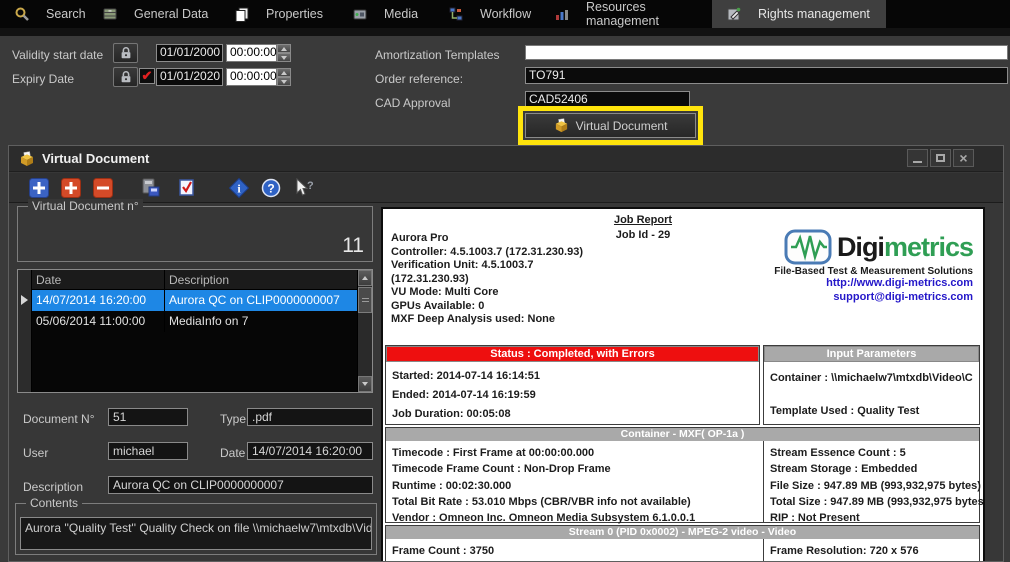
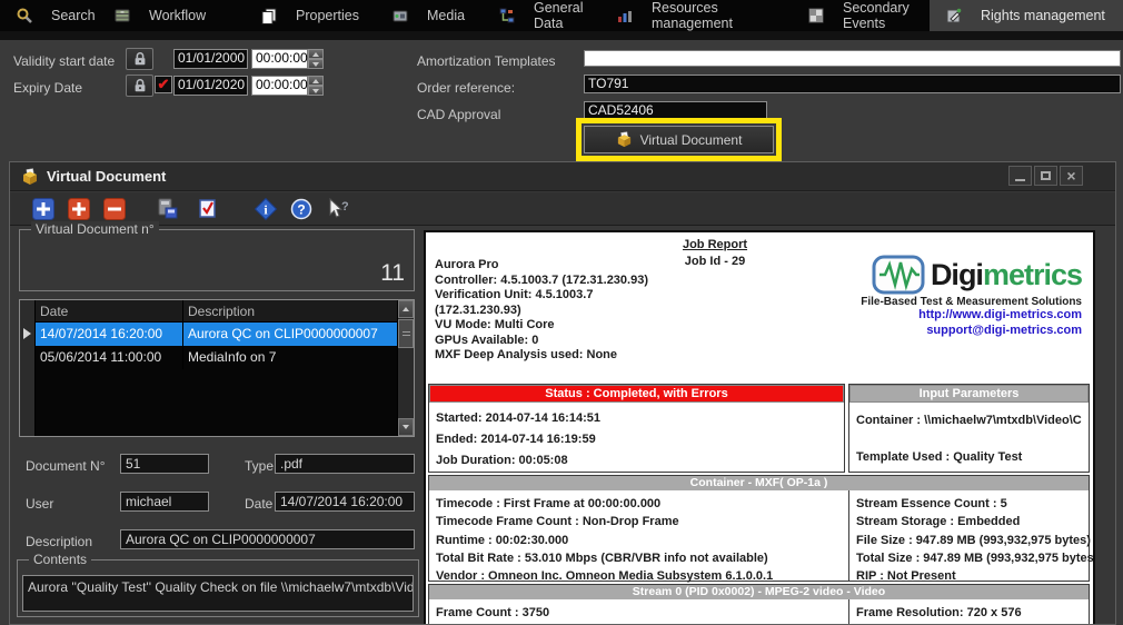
  Search
- General Data
+ Workflow
  Properties
  Media
- Workflow
+ General Data
  Resources management
+ Secondary Events
  Rights management
  Validity start date
  01/01/2000
  00:00:00
  Expiry Date
  ✔
  01/01/2020
  00:00:00
  Amortization Templates
  Order reference:
  TO791
  CAD Approval
  CAD52406
  Virtual Document
  Virtual Document
  ×
  i
  ?
  ?
  Virtual Document n°
  11
  Date
  Description
  14/07/2014 16:20:00
  Aurora QC on CLIP0000000007
  05/06/2014 11:00:00
  MediaInfo on 7
  Document N°
  51
  Type
  .pdf
  User
  michael
  Date
  14/07/2014 16:20:00
  Description
  Aurora QC on CLIP0000000007
  Contents
  Aurora ''Quality Test'' Quality Check on file \\michaelw7\mtxdb\Vid
  Job Report
  Job Id - 29
  Aurora Pro
  Controller: 4.5.1003.7 (172.31.230.93)
  Verification Unit: 4.5.1003.7
  (172.31.230.93)
  VU Mode: Multi Core
  GPUs Available: 0
  MXF Deep Analysis used: None
  Digimetrics
  File-Based Test & Measurement Solutions
  http://www.digi-metrics.com
  support@digi-metrics.com
  Status : Completed, with Errors
  Started: 2014-07-14 16:14:51
  Ended: 2014-07-14 16:19:59
  Job Duration: 00:05:08
  Input Parameters
  Template Used : Quality Test
  Container - MXF( OP-1a )
  Timecode : First Frame at 00:00:00.000
  Timecode Frame Count : Non-Drop Frame
  Runtime : 00:02:30.000
  Total Bit Rate : 53.010 Mbps (CBR/VBR info not available)
  Vendor : Omneon Inc. Omneon Media Subsystem 6.1.0.0.1
  Stream Essence Count : 5
  Stream Storage : Embedded
  File Size : 947.89 MB (993,932,975 bytes)
  Total Size : 947.89 MB (993,932,975 bytes
  RIP : Not Present
  Stream 0 (PID 0x0002) - MPEG-2 video - Video
  Frame Count : 3750
  Frame Resolution: 720 x 576
